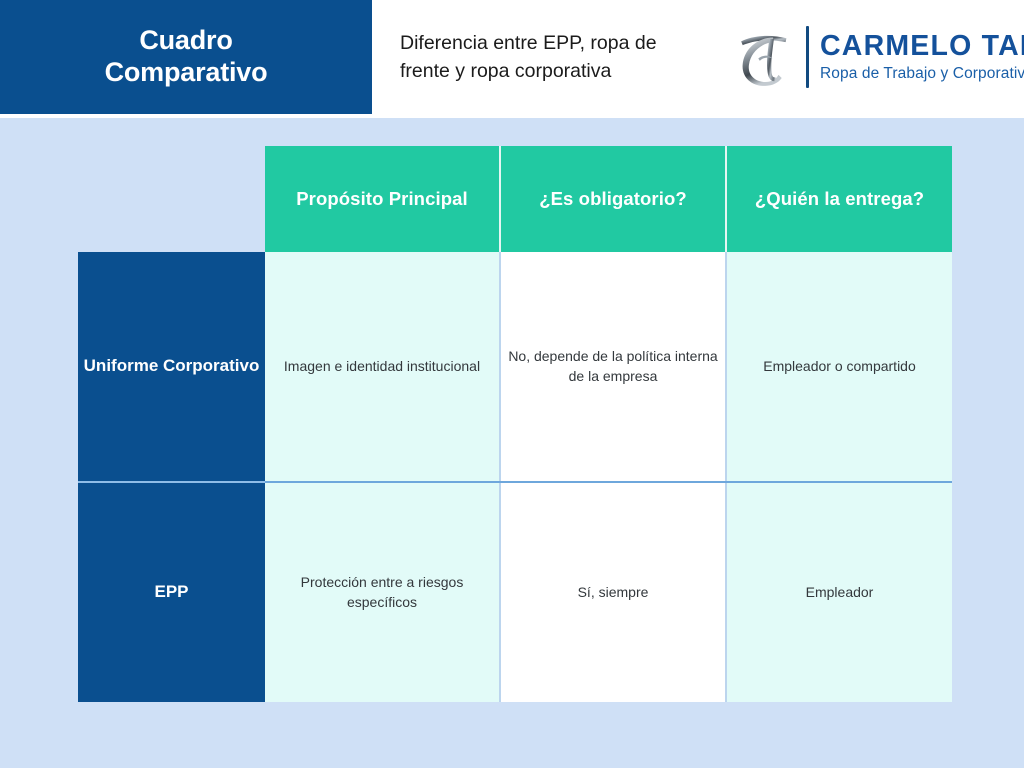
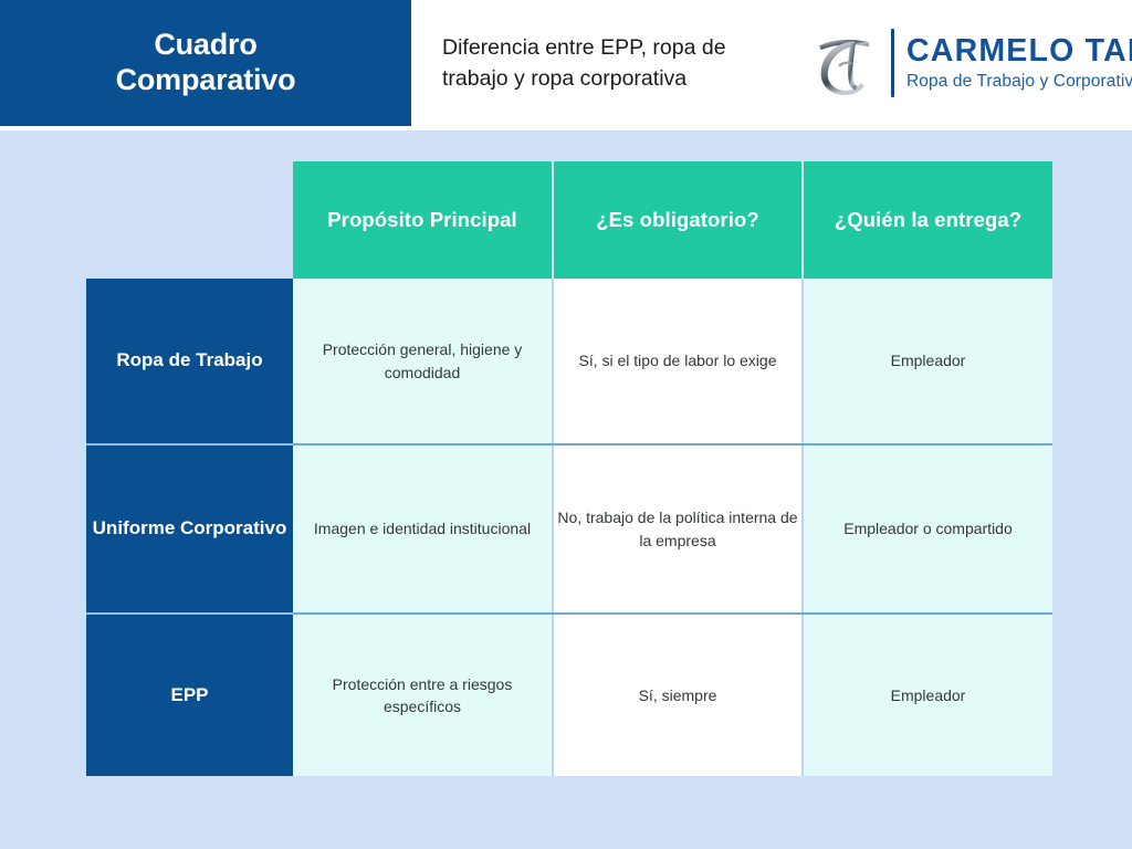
  Cuadro
  Comparativo
- Diferencia entre EPP, ropa de frente y ropa corporativa
+ Diferencia entre EPP, ropa de trabajo y ropa corporativa
  CARMELO TA
  Ropa de Trabajo y Corporativ
  	Propósito Principal	¿Es obligatorio?	¿Quién la entrega?
+ Ropa de Trabajo	Protección general, higiene y comodidad	Sí, si el tipo de labor lo exige	Empleador
- Uniforme Corporativo	Imagen e identidad institucional	No, depende de la política interna de la empresa	Empleador o compartido
+ Uniforme Corporativo	Imagen e identidad institucional	No, trabajo de la política interna de la empresa	Empleador o compartido
  EPP	Protección entre a riesgos específicos	Sí, siempre	Empleador
